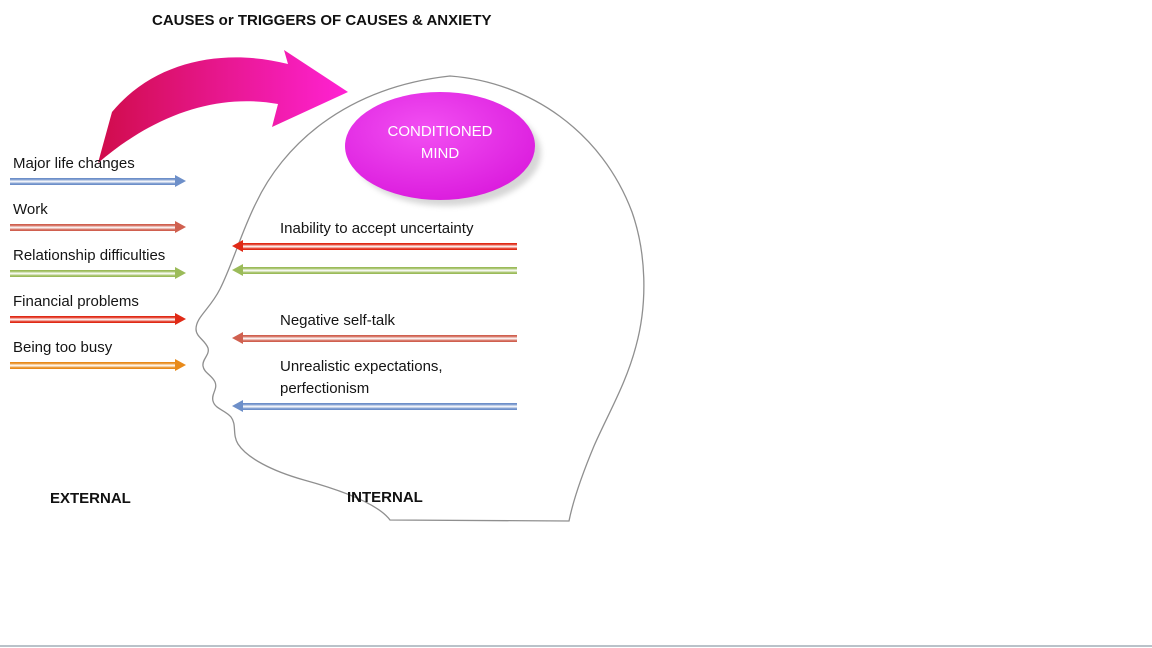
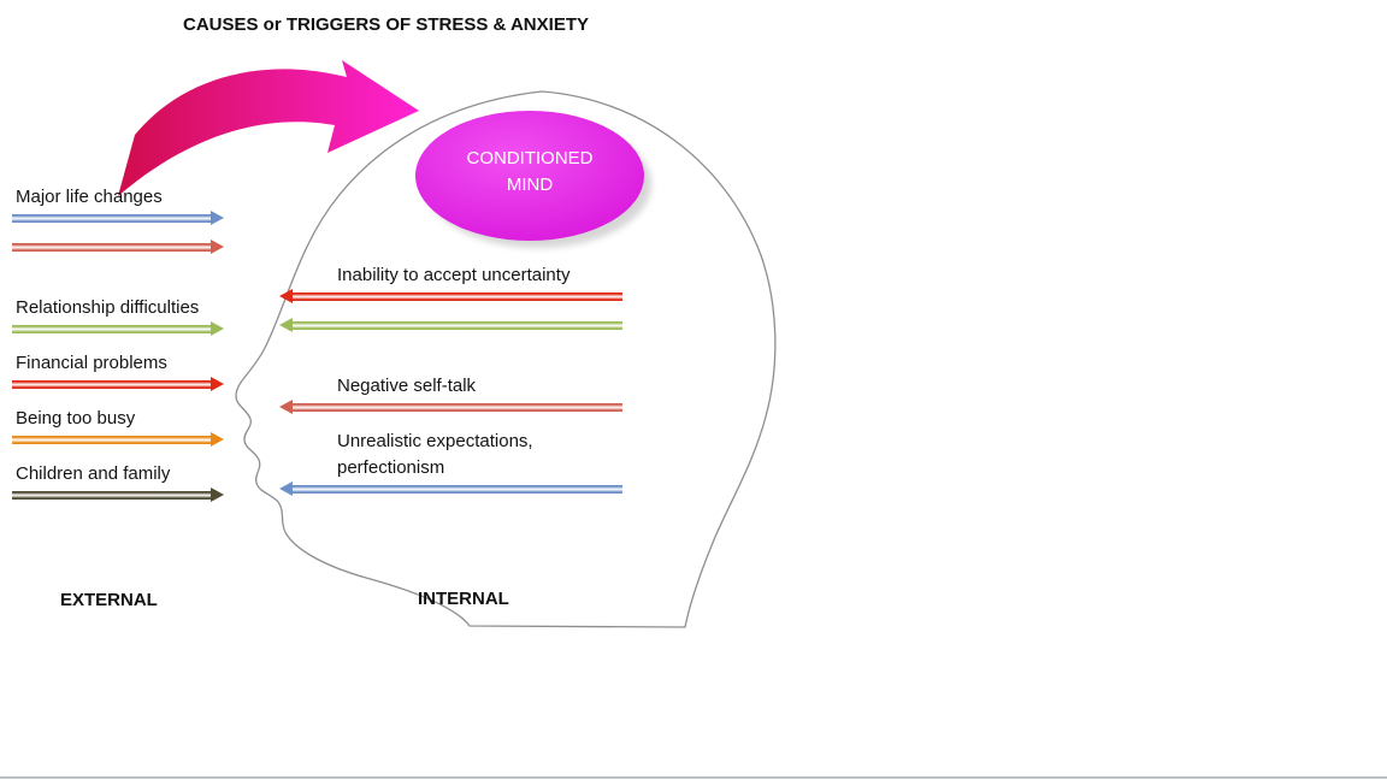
- CAUSES or TRIGGERS OF CAUSES & ANXIETY
+ CAUSES or TRIGGERS OF STRESS & ANXIETY
  CONDITIONED
  MIND
  Major life changes
- Work
  Relationship difficulties
  Financial problems
  Being too busy
+ Children and family
  Inability to accept uncertainty
  Negative self-talk
  Unrealistic expectations,
  perfectionism
  EXTERNAL
  INTERNAL
